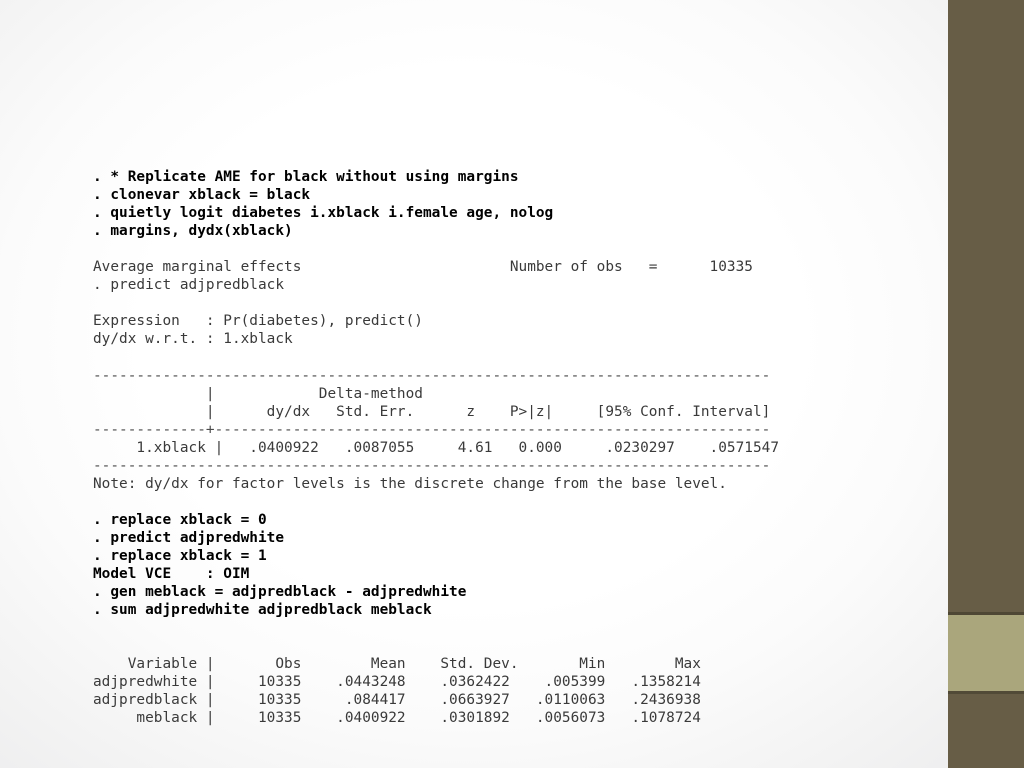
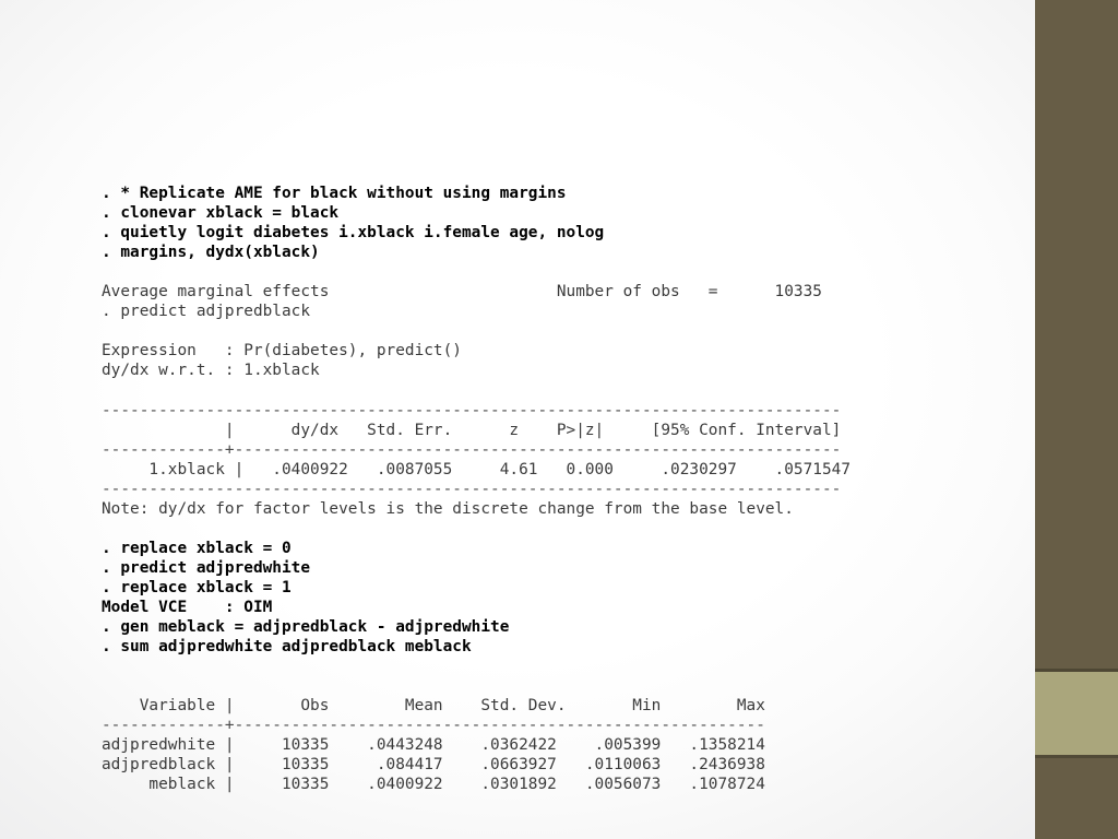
  . * Replicate AME for black without using margins
  . clonevar xblack = black
  . quietly logit diabetes i.xblack i.female age, nolog
  . margins, dydx(xblack)
  Average marginal effects Number of obs = 10335
  . predict adjpredblack
  Expression : Pr(diabetes), predict()
  dy/dx w.r.t. : 1.xblack
  ------------------------------------------------------------------------------
- | Delta-method
  | dy/dx Std. Err. z P>|z| [95% Conf. Interval]
  -------------+----------------------------------------------------------------
  1.xblack | .0400922 .0087055 4.61 0.000 .0230297 .0571547
  ------------------------------------------------------------------------------
  Note: dy/dx for factor levels is the discrete change from the base level.
  . replace xblack = 0
  . predict adjpredwhite
  . replace xblack = 1
  Model VCE : OIM
  . gen meblack = adjpredblack - adjpredwhite
  . sum adjpredwhite adjpredblack meblack
  Variable | Obs Mean Std. Dev. Min Max
+ -------------+--------------------------------------------------------
  adjpredwhite | 10335 .0443248 .0362422 .005399 .1358214
  adjpredblack | 10335 .084417 .0663927 .0110063 .2436938
  meblack | 10335 .0400922 .0301892 .0056073 .1078724
